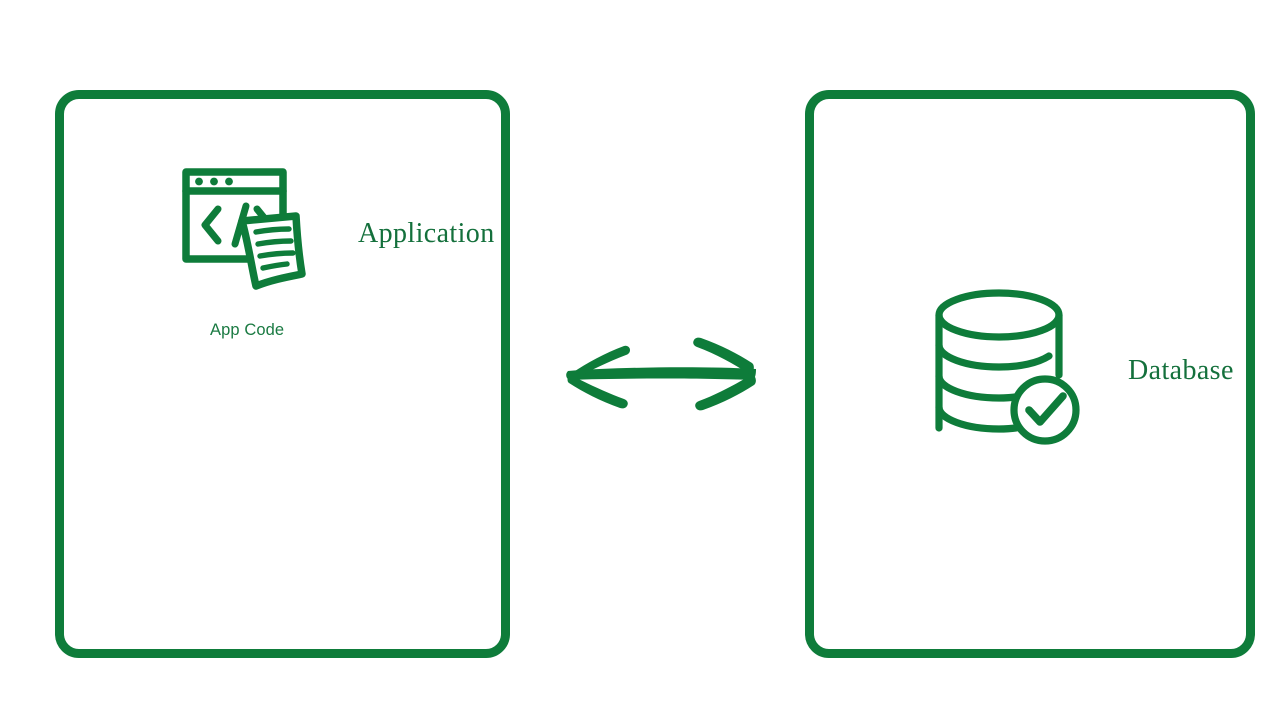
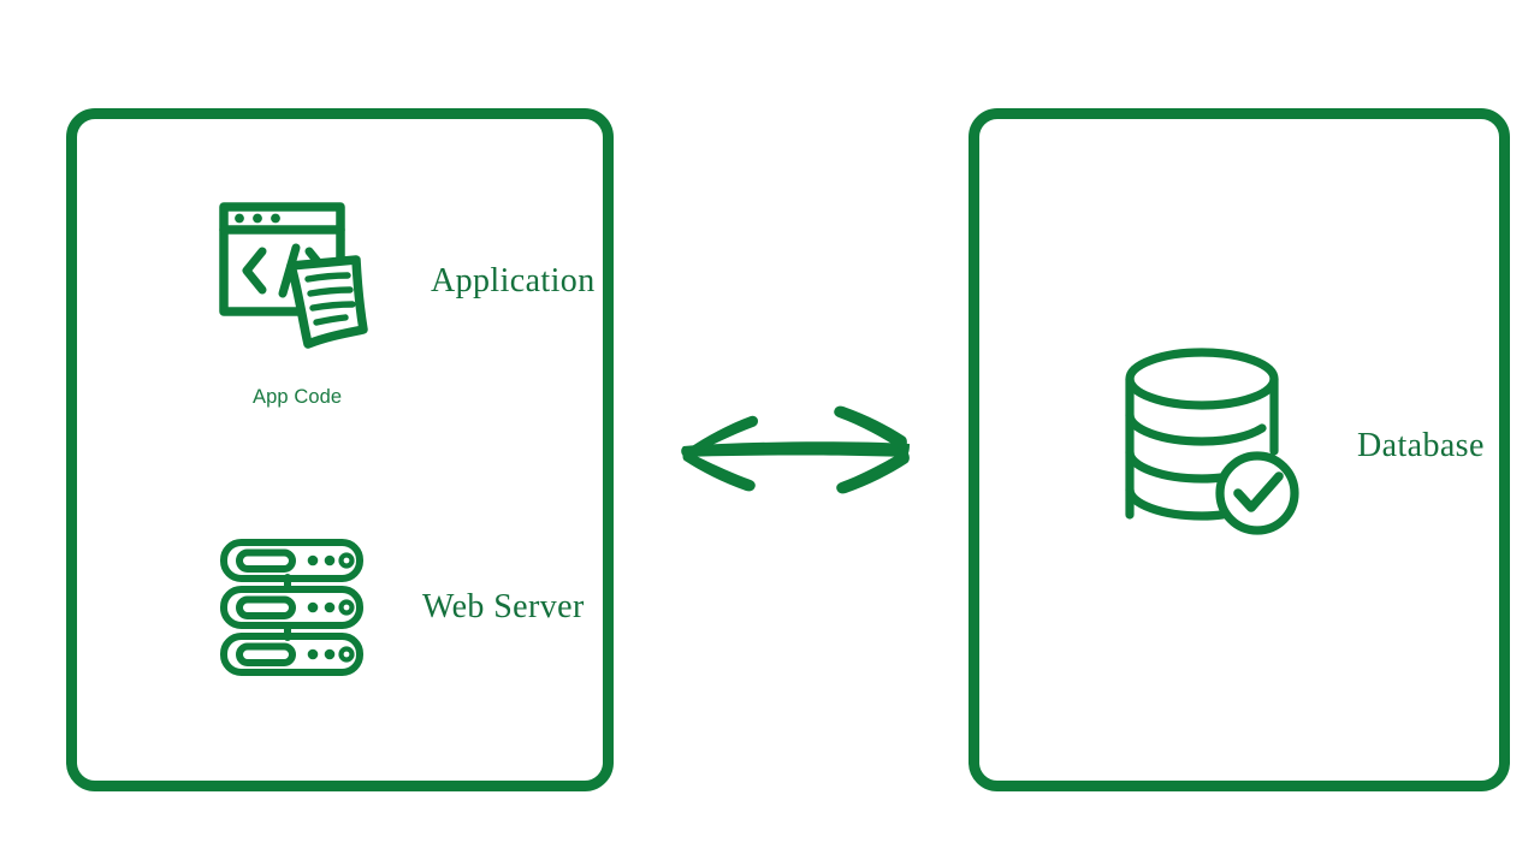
  Application
  App Code
+ Web Server
  Database
